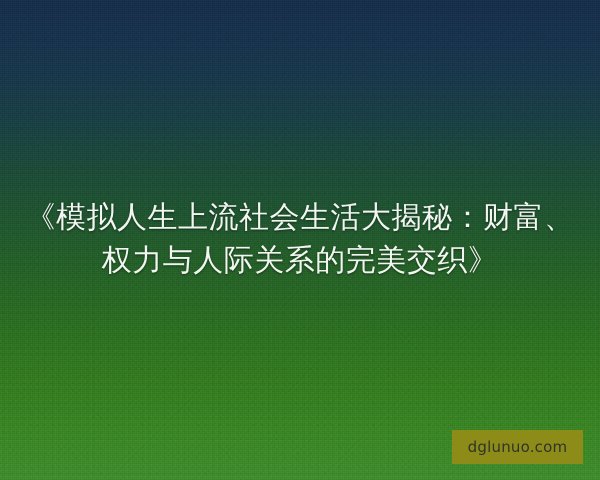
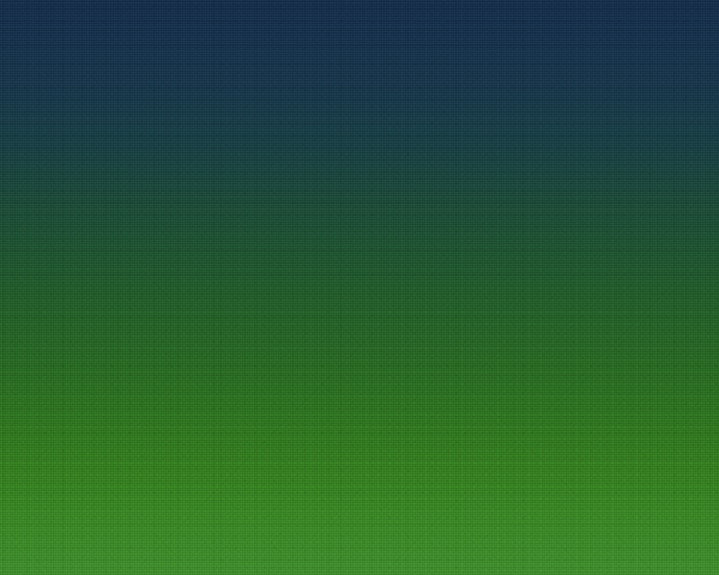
- 《模拟人生上流社会生活大揭秘：财富、
- 权力与人际关系的完美交织》
- dglunuo.com
